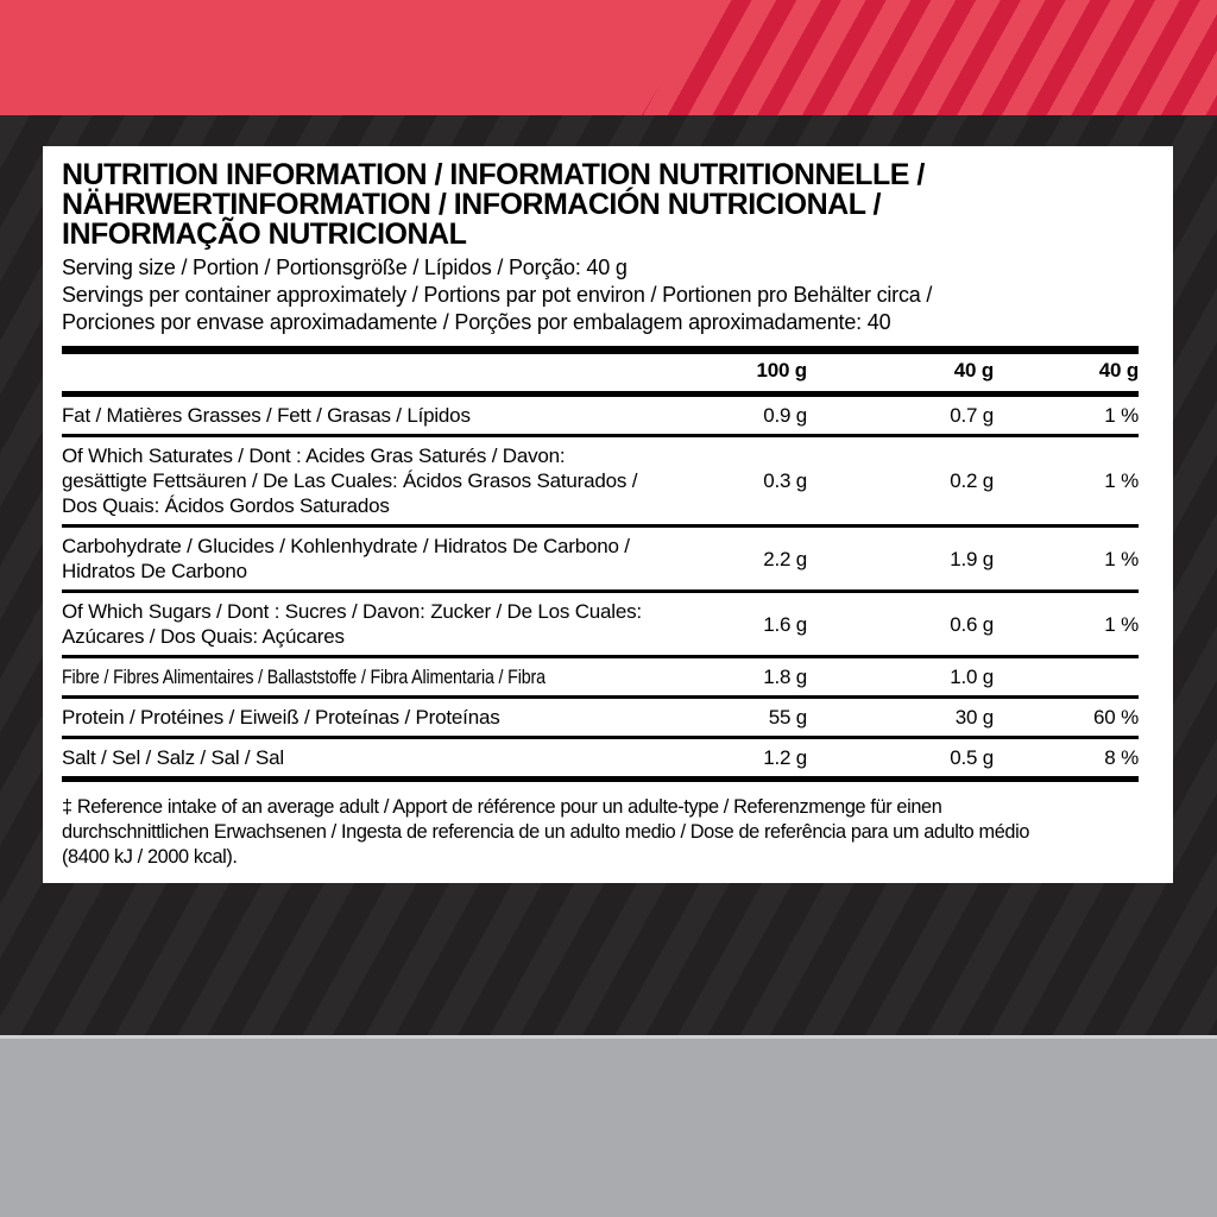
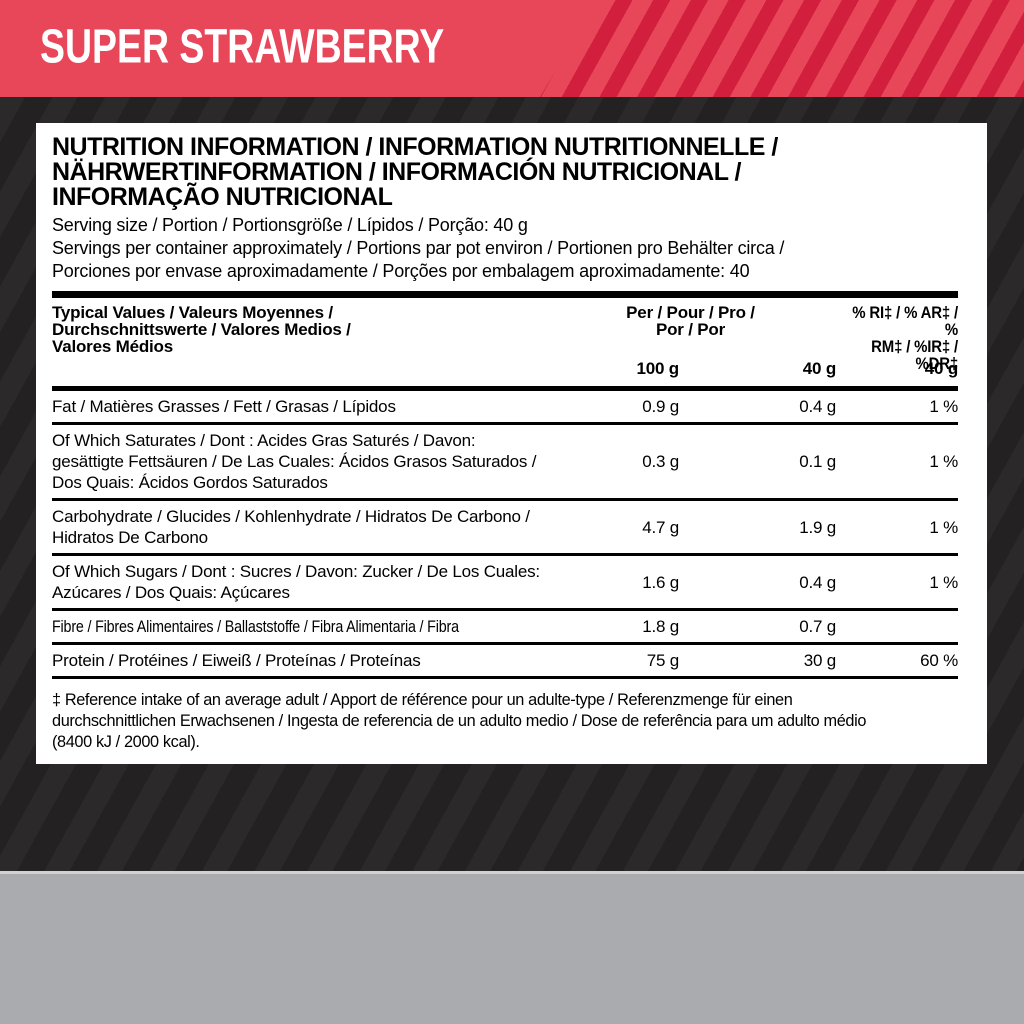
+ SUPER STRAWBERRY
  NUTRITION INFORMATION / INFORMATION NUTRITIONNELLE /
  NÄHRWERTINFORMATION / INFORMACIÓN NUTRICIONAL /
  INFORMAÇÃO NUTRICIONAL
  Serving size / Portion / Portionsgröße / Lípidos / Porção: 40 g
  Servings per container approximately / Portions par pot environ / Portionen pro Behälter circa /
  Porciones por envase aproximadamente / Porções por embalagem aproximadamente: 40
+ Typical Values / Valeurs Moyennes / Durchschnittswerte / Valores Medios / Valores Médios	Per / Pour / Pro / Por / Por	% RI‡ / % AR‡ / % RM‡ / %IR‡ / %DR‡
  	100 g	40 g	40 g
- Fat / Matières Grasses / Fett / Grasas / Lípidos	0.9 g	0.7 g	1 %
+ Fat / Matières Grasses / Fett / Grasas / Lípidos	0.9 g	0.4 g	1 %
- Of Which Saturates / Dont : Acides Gras Saturés / Davon: gesättigte Fettsäuren / De Las Cuales: Ácidos Grasos Saturados / Dos Quais: Ácidos Gordos Saturados	0.3 g	0.2 g	1 %
+ Of Which Saturates / Dont : Acides Gras Saturés / Davon: gesättigte Fettsäuren / De Las Cuales: Ácidos Grasos Saturados / Dos Quais: Ácidos Gordos Saturados	0.3 g	0.1 g	1 %
- Carbohydrate / Glucides / Kohlenhydrate / Hidratos De Carbono / Hidratos De Carbono	2.2 g	1.9 g	1 %
+ Carbohydrate / Glucides / Kohlenhydrate / Hidratos De Carbono / Hidratos De Carbono	4.7 g	1.9 g	1 %
- Of Which Sugars / Dont : Sucres / Davon: Zucker / De Los Cuales: Azúcares / Dos Quais: Açúcares	1.6 g	0.6 g	1 %
+ Of Which Sugars / Dont : Sucres / Davon: Zucker / De Los Cuales: Azúcares / Dos Quais: Açúcares	1.6 g	0.4 g	1 %
- Fibre / Fibres Alimentaires / Ballaststoffe / Fibra Alimentaria / Fibra	1.8 g	1.0 g
+ Fibre / Fibres Alimentaires / Ballaststoffe / Fibra Alimentaria / Fibra	1.8 g	0.7 g
- Protein / Protéines / Eiweiß / Proteínas / Proteínas	55 g	30 g	60 %
+ Protein / Protéines / Eiweiß / Proteínas / Proteínas	75 g	30 g	60 %
- Salt / Sel / Salz / Sal / Sal	1.2 g	0.5 g	8 %
  ‡ Reference intake of an average adult / Apport de référence pour un adulte-type / Referenzmenge für einen
  durchschnittlichen Erwachsenen / Ingesta de referencia de un adulto medio / Dose de referência para um adulto médio
  (8400 kJ / 2000 kcal).
